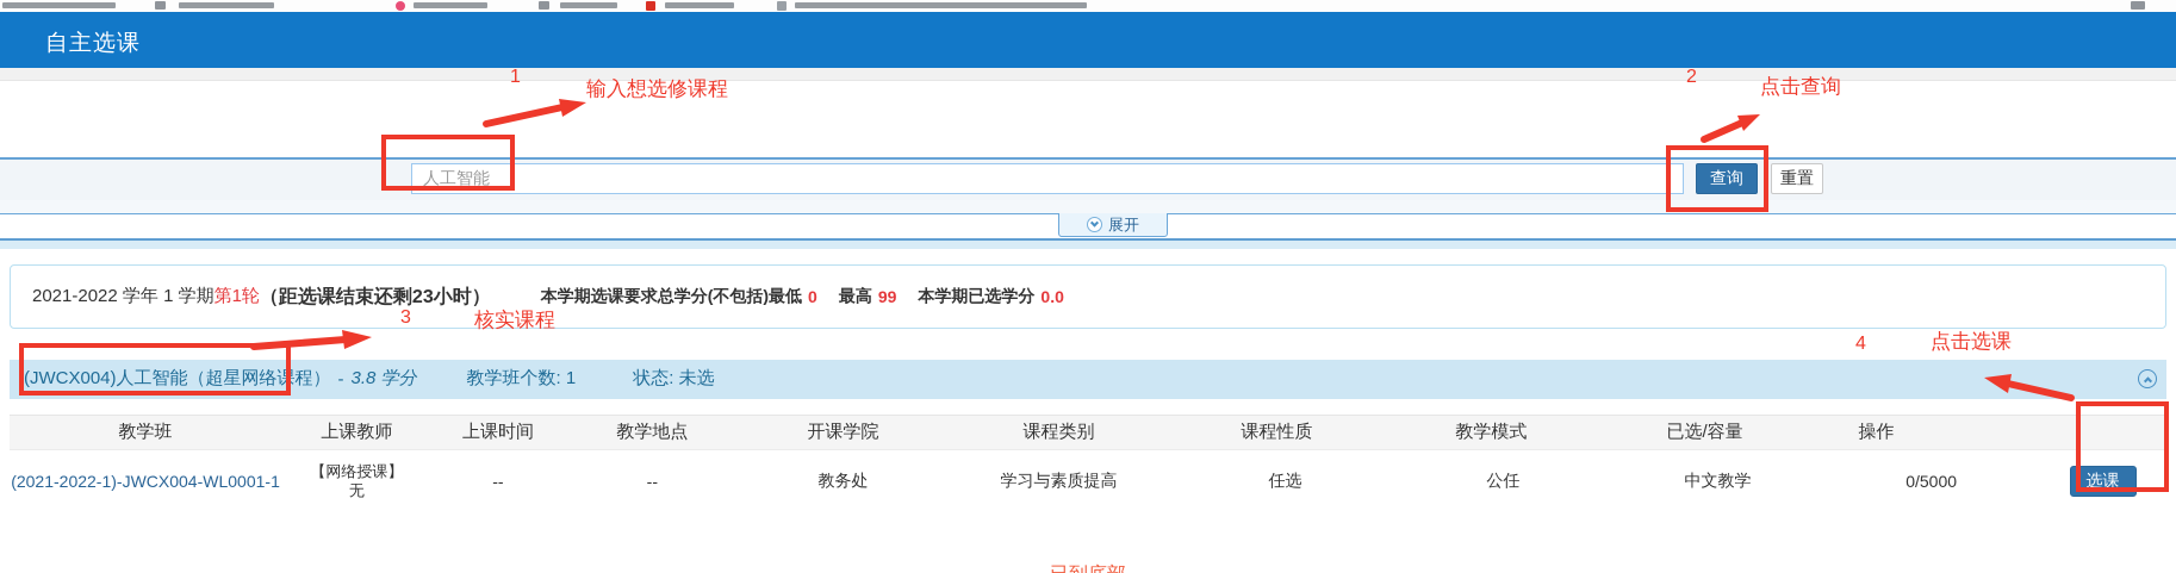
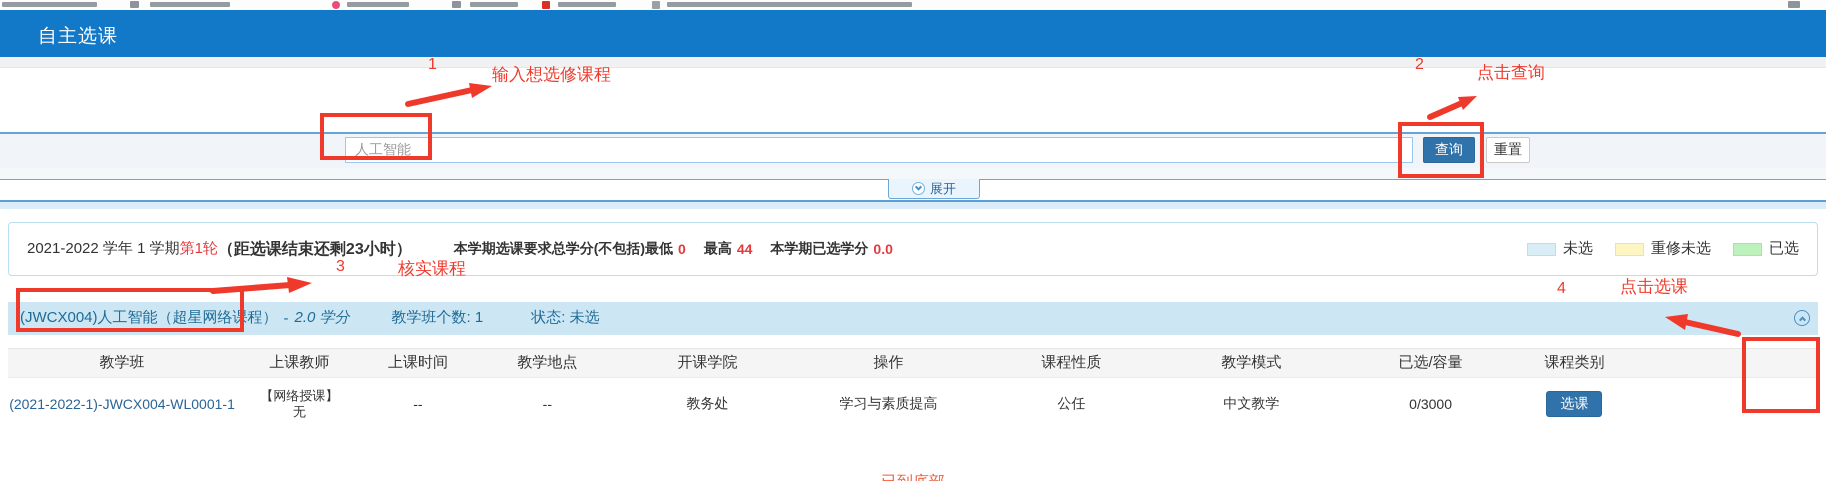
  自主选课
  人工智能
  查询
  重置
  展开
  2021-2022 学年 1 学期
  第1轮
  （距选课结束还剩23小时）
  本学期选课要求总学分(不包括)最低
  0
  最高
- 99
+ 44
  本学期已选学分
  0.0
+ 未选
+ 重修未选
+ 已选
  (JWCX004)人工智能（超星网络课程）
  -
- 3.8 学分
+ 2.0 学分
  教学班个数: 1
  状态: 未选
  教学班
  上课教师
  上课时间
  教学地点
  开课学院
- 课程类别
+ 操作
  课程性质
  教学模式
  已选/容量
- 操作
+ 课程类别
  (2021-2022-1)-JWCX004-WL0001-1
  【网络授课】
  无
  --
  --
  教务处
  学习与素质提高
- 任选
  公任
  中文教学
- 0/5000
+ 0/3000
  选课
  1
  输入想选修课程
  2
  点击查询
  3
  核实课程
  4
  点击选课
